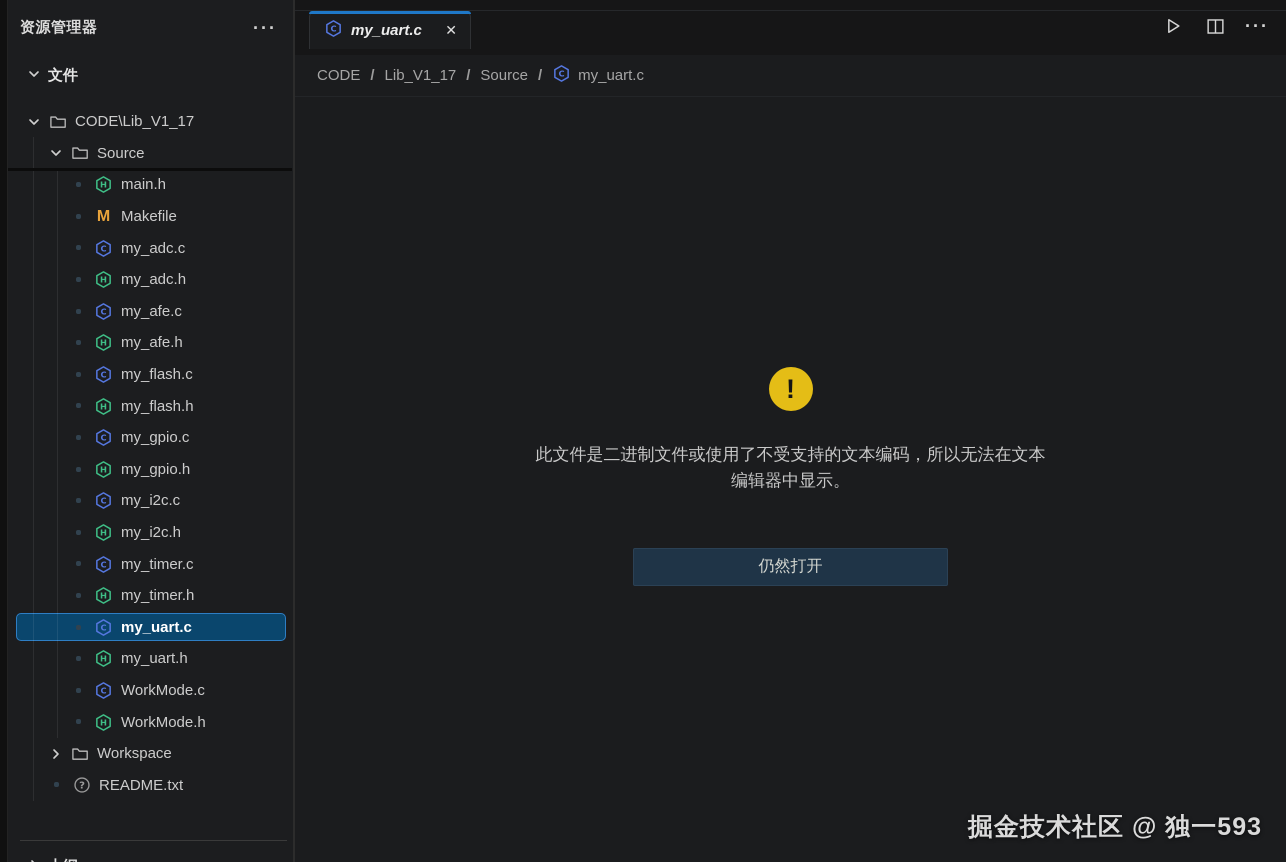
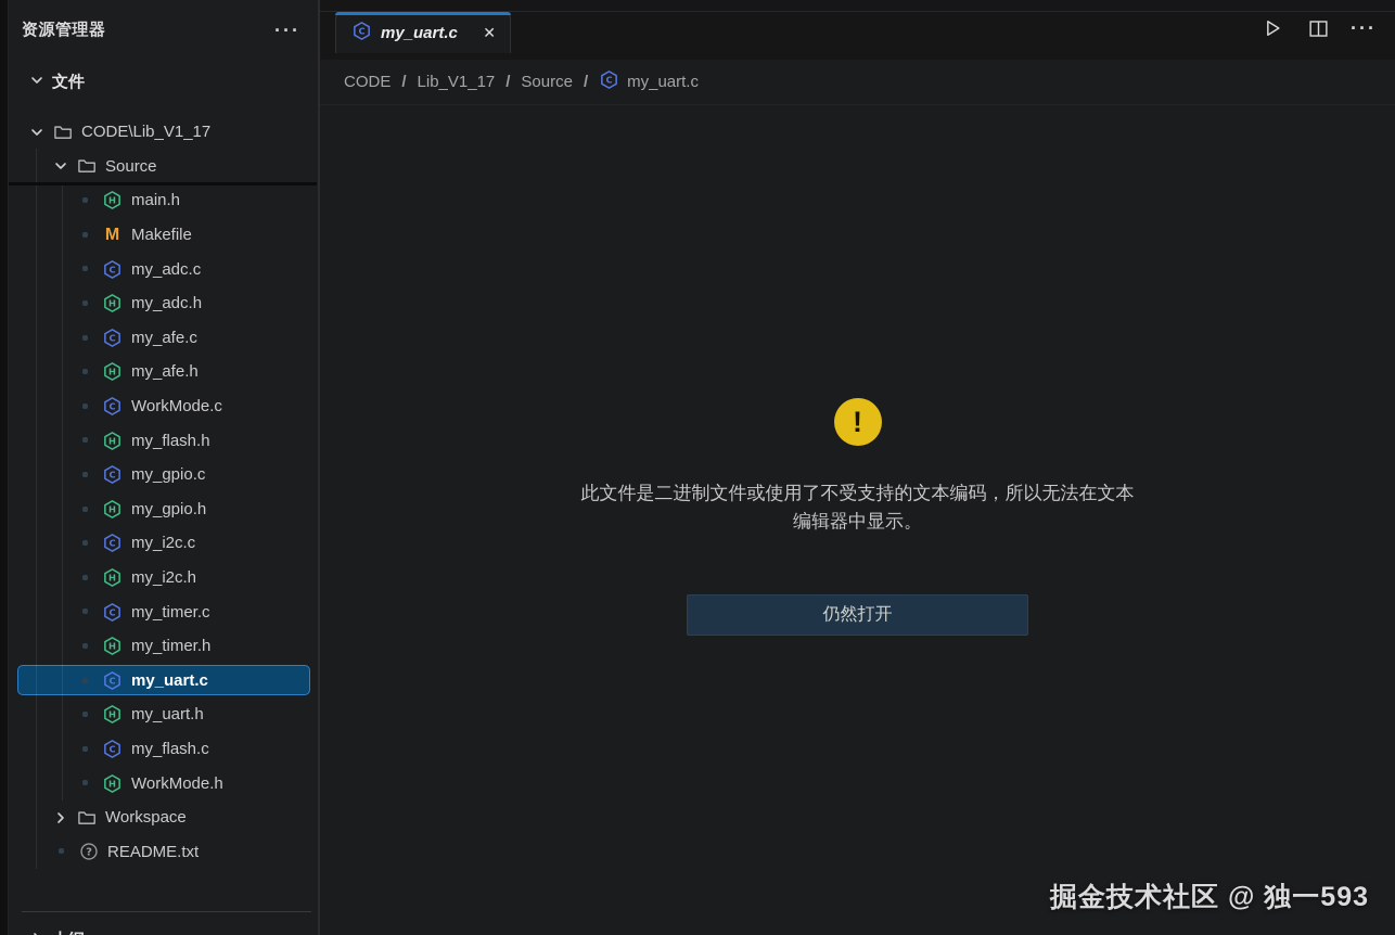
  资源管理器
  ···
  文件
  CODE\Lib_V1_17
  Source
  H
  main.h
  M
  Makefile
  C
  my_adc.c
  H
  my_adc.h
  C
  my_afe.c
  H
  my_afe.h
  C
- my_flash.c
+ WorkMode.c
  H
  my_flash.h
  C
  my_gpio.c
  H
  my_gpio.h
  C
  my_i2c.c
  H
  my_i2c.h
  C
  my_timer.c
  H
  my_timer.h
  C
  my_uart.c
  H
  my_uart.h
  C
- WorkMode.c
+ my_flash.c
  H
  WorkMode.h
  Workspace
  ?
  README.txt
  C
  my_uart.c
  ✕
  ···
  CODE
  /
  Lib_V1_17
  /
  Source
  /
  C
  my_uart.c
  !
  此文件是二进制文件或使用了不受支持的文本编码，所以无法在文本
  编辑器中显示。
  仍然打开
  掘金技术社区 @ 独一593
